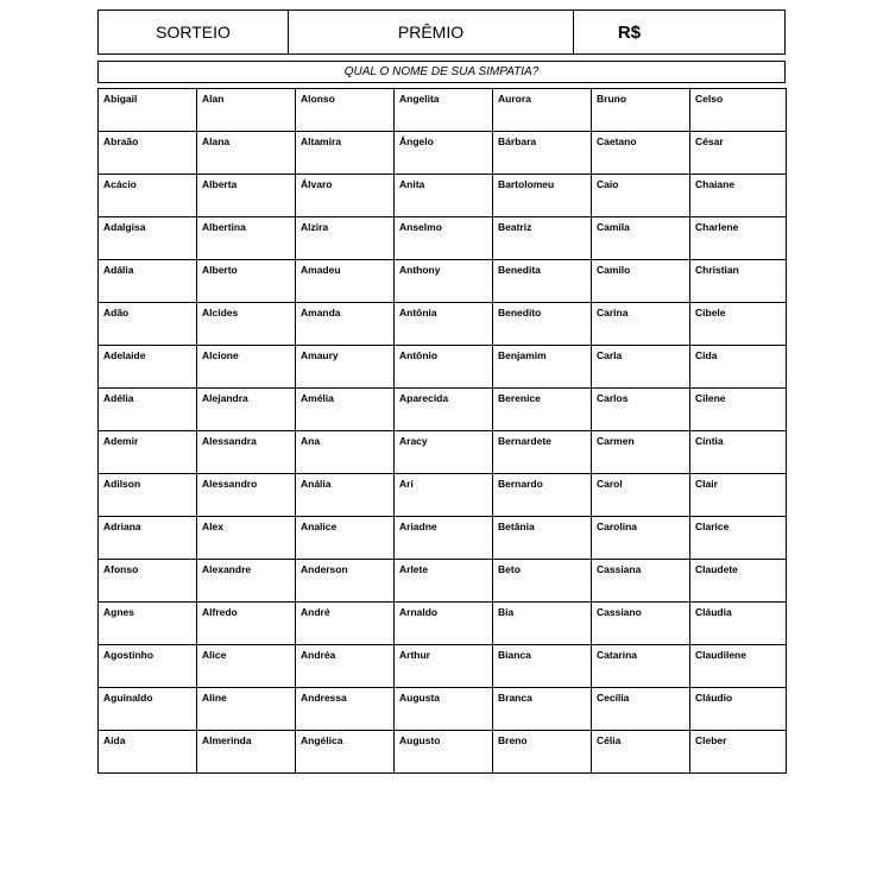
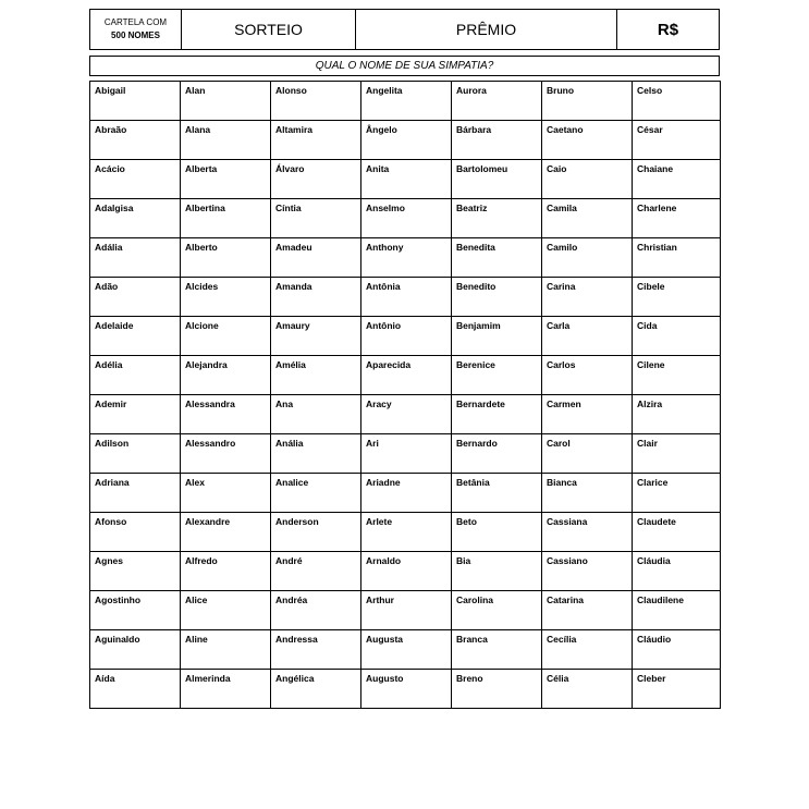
+ CARTELA COM
+ 500 NOMES
  SORTEIO
  PRÊMIO
  R$
  QUAL O NOME DE SUA SIMPATIA?
  Abigail	Alan	Alonso	Angelita	Aurora	Bruno	Celso
  Abraão	Alana	Altamira	Ângelo	Bárbara	Caetano	César
  Acácio	Alberta	Álvaro	Anita	Bartolomeu	Caio	Chaiane
- Adalgisa	Albertina	Alzira	Anselmo	Beatriz	Camila	Charlene
+ Adalgisa	Albertina	Cíntia	Anselmo	Beatriz	Camila	Charlene
  Adália	Alberto	Amadeu	Anthony	Benedita	Camilo	Christian
  Adão	Alcides	Amanda	Antônia	Benedito	Carina	Cibele
  Adelaide	Alcione	Amaury	Antônio	Benjamim	Carla	Cida
  Adélia	Alejandra	Amélia	Aparecida	Berenice	Carlos	Cilene
- Ademir	Alessandra	Ana	Aracy	Bernardete	Carmen	Cíntia
+ Ademir	Alessandra	Ana	Aracy	Bernardete	Carmen	Alzira
  Adilson	Alessandro	Anália	Ari	Bernardo	Carol	Clair
- Adriana	Alex	Analice	Ariadne	Betânia	Carolina	Clarice
+ Adriana	Alex	Analice	Ariadne	Betânia	Bianca	Clarice
  Afonso	Alexandre	Anderson	Arlete	Beto	Cassiana	Claudete
  Agnes	Alfredo	André	Arnaldo	Bia	Cassiano	Cláudia
- Agostinho	Alice	Andréa	Arthur	Bianca	Catarina	Claudilene
+ Agostinho	Alice	Andréa	Arthur	Carolina	Catarina	Claudilene
  Aguinaldo	Aline	Andressa	Augusta	Branca	Cecília	Cláudio
  Aída	Almerinda	Angélica	Augusto	Breno	Célia	Cleber
